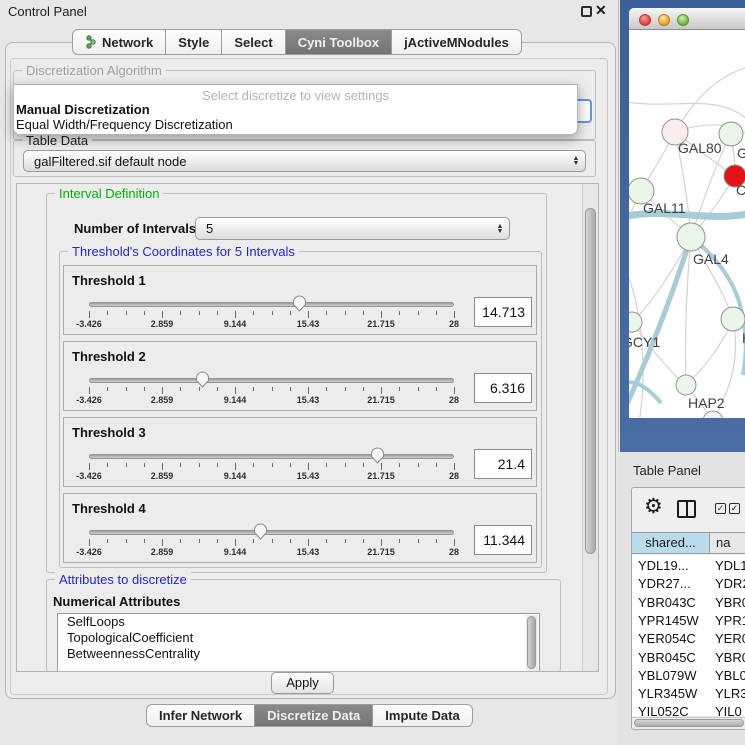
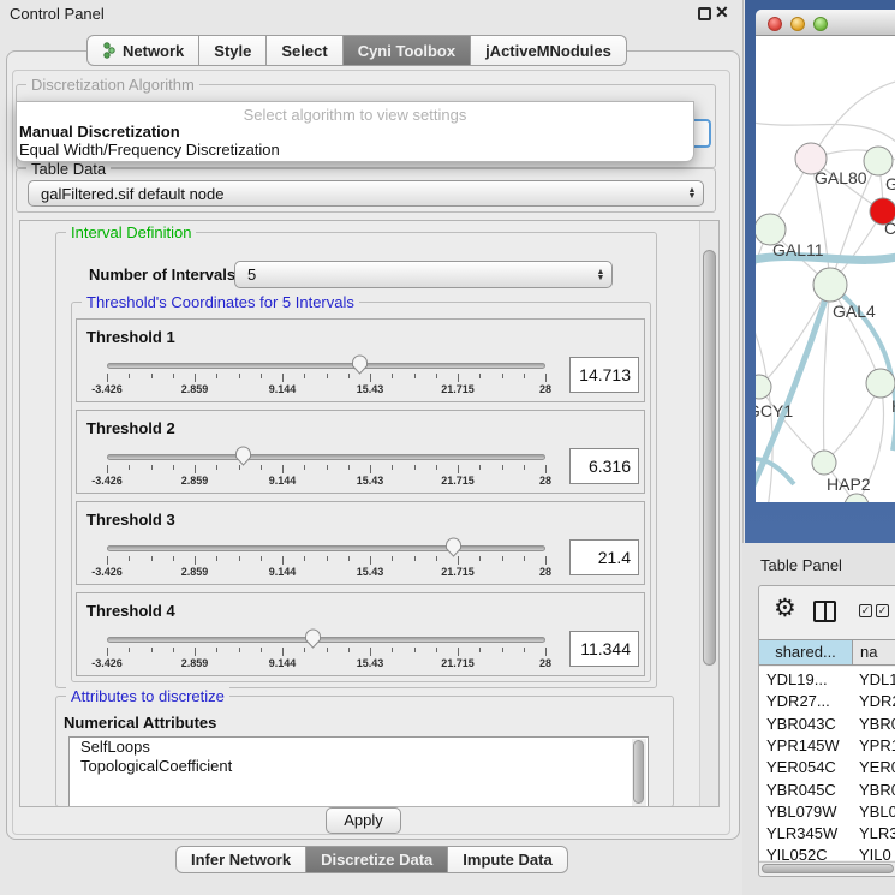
  Control Panel
  ✕
  Network
  Style
  Select
  Cyni Toolbox
  jActiveMNodules
  Discretization Algorithm
- Select discretize to view settings
+ Select algorithm to view settings
  Manual Discretization
  Equal Width/Frequency Discretization
  Table Data
  galFiltered.sif default node
  Interval Definition
  Number of Intervals
  5
  Threshold's Coordinates for 5 Intervals
  Threshold 1
  -3.426
  2.859
  9.144
  15.43
  21.715
  28
  14.713
  Threshold 2
  -3.426
  2.859
  9.144
  15.43
  21.715
  28
  6.316
  Threshold 3
  -3.426
  2.859
  9.144
  15.43
  21.715
  28
  21.4
  Threshold 4
  -3.426
  2.859
  9.144
  15.43
  21.715
  28
  11.344
  Attributes to discretize
  Numerical Attributes
  SelfLoops
  TopologicalCoefficient
- BetweennessCentrality
  Apply
  Infer Network
  Discretize Data
  Impute Data
  GAL80
  C
  GAL11
  GAL4
  CY1
  HAP2
  Table Panel
  ⚙
  ✓
  ✓
  shared...
  na
  YDL19...
  YDL1
  YDR27...
  YDR
  YBR043C
  YBR
  YPR145W
  YPR
  YER054C
  YER
  YBR045C
  YBR
  YBL079W
  YBL0
  YLR345W
  YLR3
  YIL052C
  YIL0
